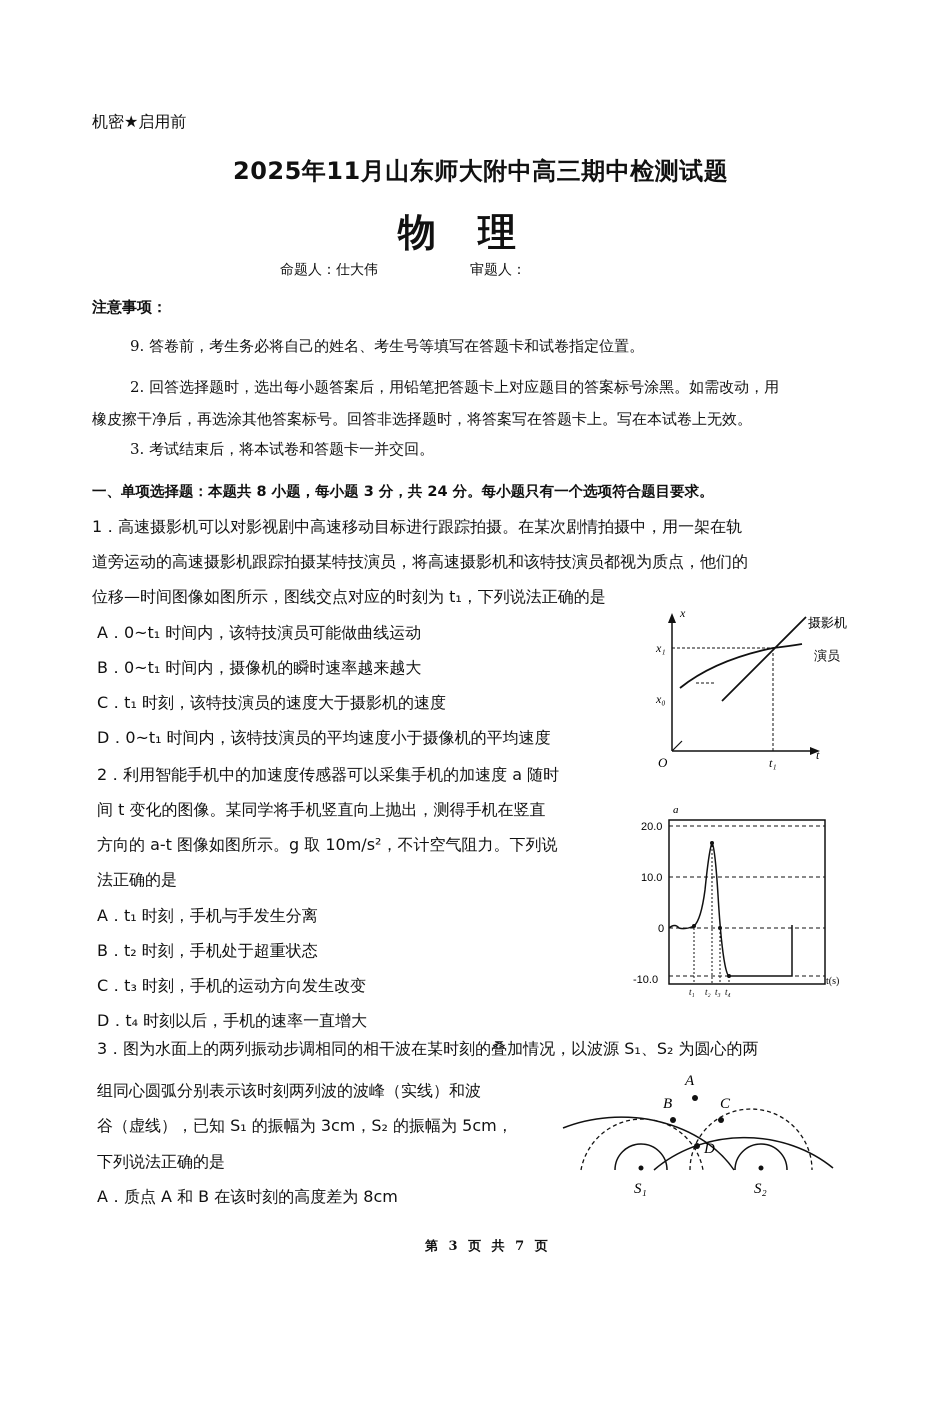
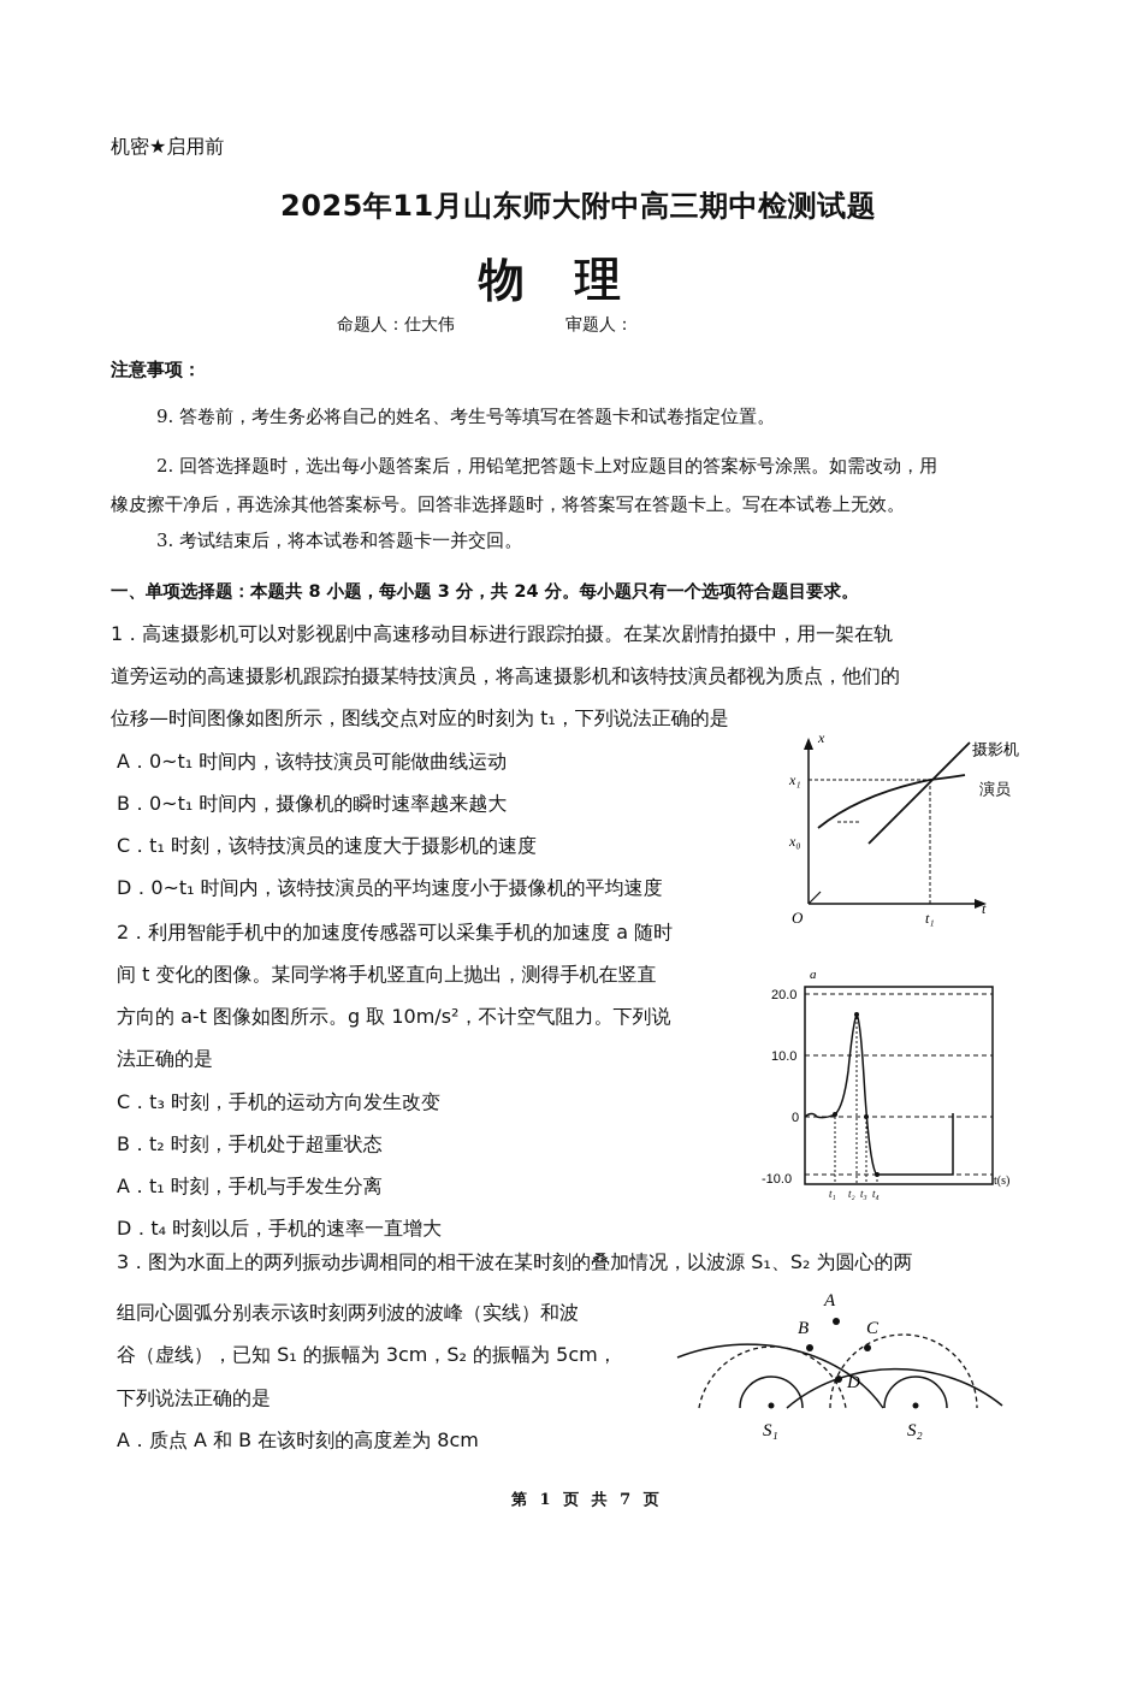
  机密★启用前
  2025年11月山东师大附中高三期中检测试题
  物理
  命题人：仕大伟 审题人：
  注意事项：
  9. 答卷前，考生务必将自己的姓名、考生号等填写在答题卡和试卷指定位置。
  2. 回答选择题时，选出每小题答案后，用铅笔把答题卡上对应题目的答案标号涂黑。如需改动，用
  橡皮擦干净后，再选涂其他答案标号。回答非选择题时，将答案写在答题卡上。写在本试卷上无效。
  3. 考试结束后，将本试卷和答题卡一并交回。
  一、单项选择题：本题共 8 小题，每小题 3 分，共 24 分。每小题只有一个选项符合题目要求。
  1．高速摄影机可以对影视剧中高速移动目标进行跟踪拍摄。在某次剧情拍摄中，用一架在轨
  道旁运动的高速摄影机跟踪拍摄某特技演员，将高速摄影机和该特技演员都视为质点，他们的
  位移—时间图像如图所示，图线交点对应的时刻为 t₁，下列说法正确的是
  A．0~t₁ 时间内，该特技演员可能做曲线运动
  B．0~t₁ 时间内，摄像机的瞬时速率越来越大
  C．t₁ 时刻，该特技演员的速度大于摄影机的速度
  D．0~t₁ 时间内，该特技演员的平均速度小于摄像机的平均速度
  x
  x₁
  x₀
  O
  t₁
  t
  摄影机
  演员
  2．利用智能手机中的加速度传感器可以采集手机的加速度 a 随时
  间 t 变化的图像。某同学将手机竖直向上抛出，测得手机在竖直
  方向的 a-t 图像如图所示。g 取 10m/s²，不计空气阻力。下列说
  法正确的是
- A．t₁ 时刻，手机与手发生分离
+ C．t₃ 时刻，手机的运动方向发生改变
  B．t₂ 时刻，手机处于超重状态
- C．t₃ 时刻，手机的运动方向发生改变
+ A．t₁ 时刻，手机与手发生分离
  D．t₄ 时刻以后，手机的速率一直增大
  a
  20.0
  10.0
  0
  -10.0
  t₁
  t₂
  t₃
  t₄
  t(s)
  3．图为水面上的两列振动步调相同的相干波在某时刻的叠加情况，以波源 S₁、S₂ 为圆心的两
  组同心圆弧分别表示该时刻两列波的波峰（实线）和波
  谷（虚线），已知 S₁ 的振幅为 3cm，S₂ 的振幅为 5cm，
  下列说法正确的是
  A．质点 A 和 B 在该时刻的高度差为 8cm
  A
  B
  C
  D
  S₁
  S₂
- 第 3 页 共 7 页
+ 第 1 页 共 7 页
